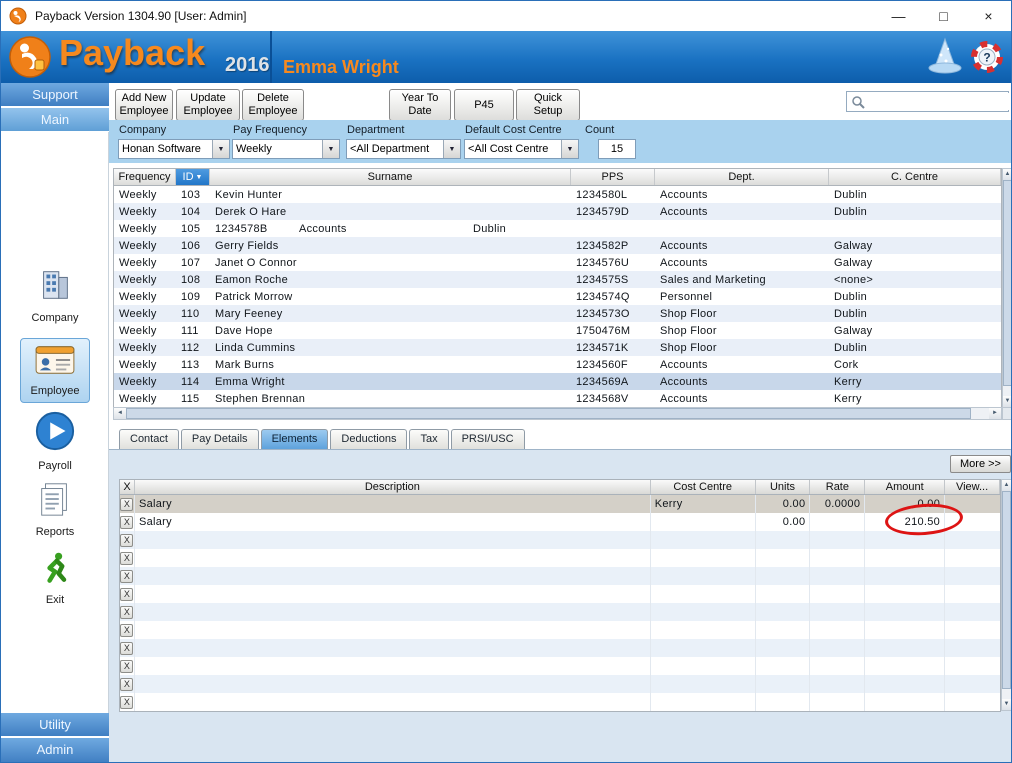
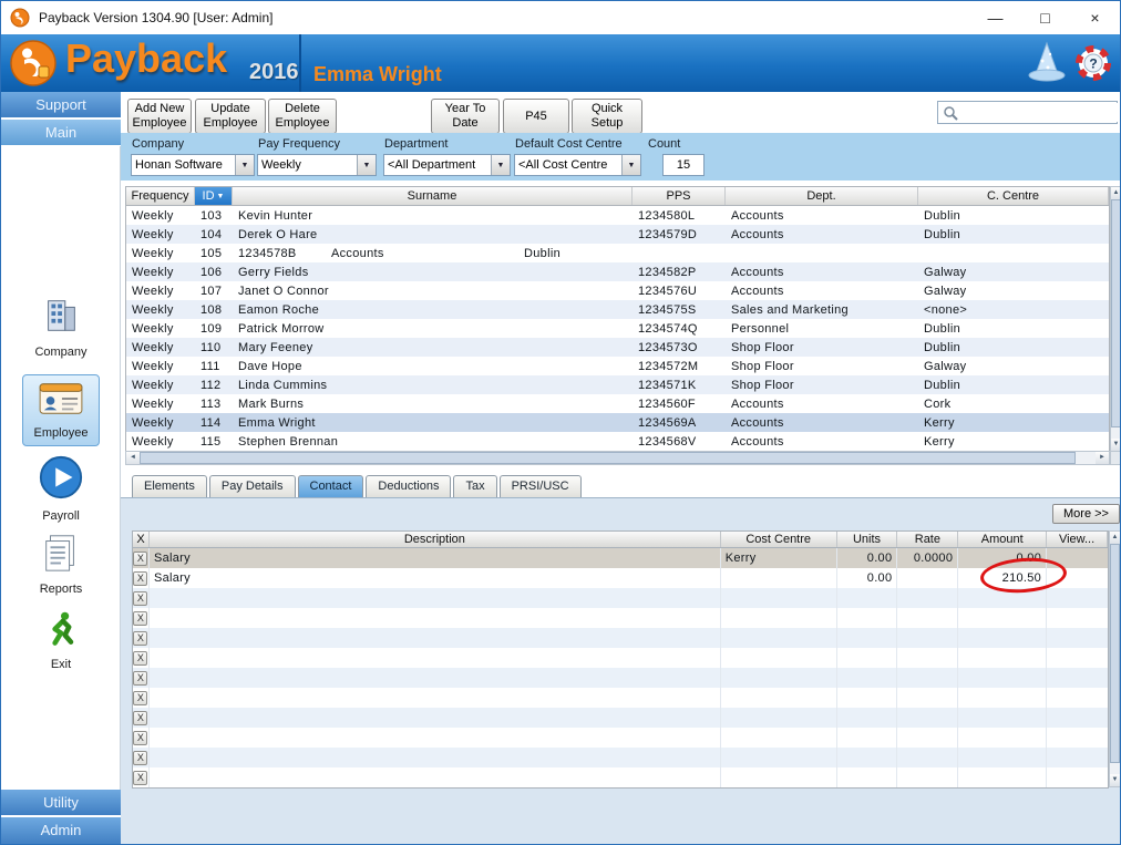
  Payback Version 1304.90 [User: Admin]
  —
  □
  ×
  Payback
  2016
  Emma Wright
  ?
  Support
  Main
  Company
  Employee
  Payroll
  Reports
  Exit
  Utility
  Admin
  Add New Employee
  Update Employee
  Delete Employee
  Year To Date
  P45
  Quick Setup
  Company
  Pay Frequency
  Department
  Default Cost Centre
  Count
  Honan Software
  Weekly
  <All Department
  <All Cost Centre
  15
  Frequency
  ID
  Surname
  PPS
  Dept.
  C. Centre
  Weekly
  103
  Kevin Hunter
  1234580L
  Accounts
  Dublin
  Weekly
  104
  Derek O Hare
  1234579D
  Accounts
  Dublin
  Weekly
  105
  1234578B
  Accounts
  Dublin
  Weekly
  106
  Gerry Fields
  1234582P
  Accounts
  Galway
  Weekly
  107
  Janet O Connor
  1234576U
  Accounts
  Galway
  Weekly
  108
  Eamon Roche
  1234575S
  Sales and Marketing
  <none>
  Weekly
  109
  Patrick Morrow
  1234574Q
  Personnel
  Dublin
  Weekly
  110
  Mary Feeney
  1234573O
  Shop Floor
  Dublin
  Weekly
  111
  Dave Hope
- 1750476M
+ 1234572M
  Shop Floor
  Galway
  Weekly
  112
  Linda Cummins
  1234571K
  Shop Floor
  Dublin
  Weekly
  113
  Mark Burns
  1234560F
  Accounts
  Cork
  Weekly
  114
  Emma Wright
  1234569A
  Accounts
  Kerry
  Weekly
  115
  Stephen Brennan
  1234568V
  Accounts
  Kerry
- Contact
+ Elements
  Pay Details
- Elements
+ Contact
  Deductions
  Tax
  PRSI/USC
  More >>
  X
  Description
  Cost Centre
  Units
  Rate
  Amount
  View...
  X
  Salary
  Kerry
  0.00
  0.0000
  0.00
  X
  Salary
  0.00
  210.50
  X
  X
  X
  X
  X
  X
  X
  X
  X
  X
